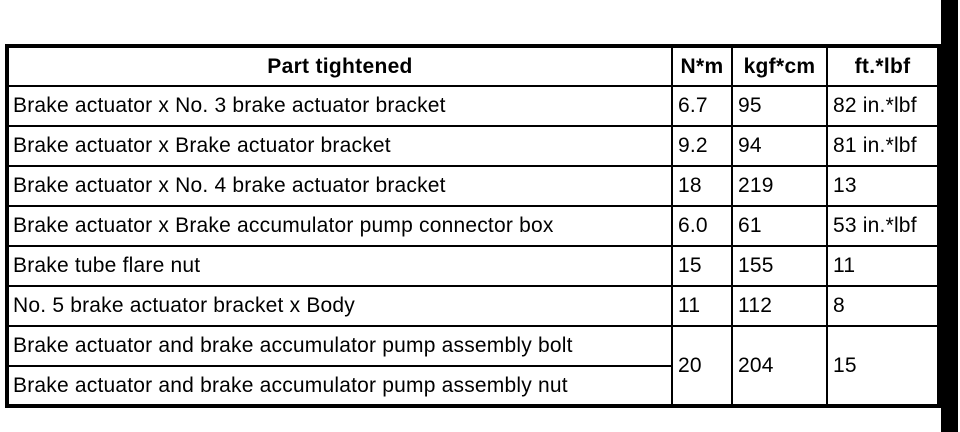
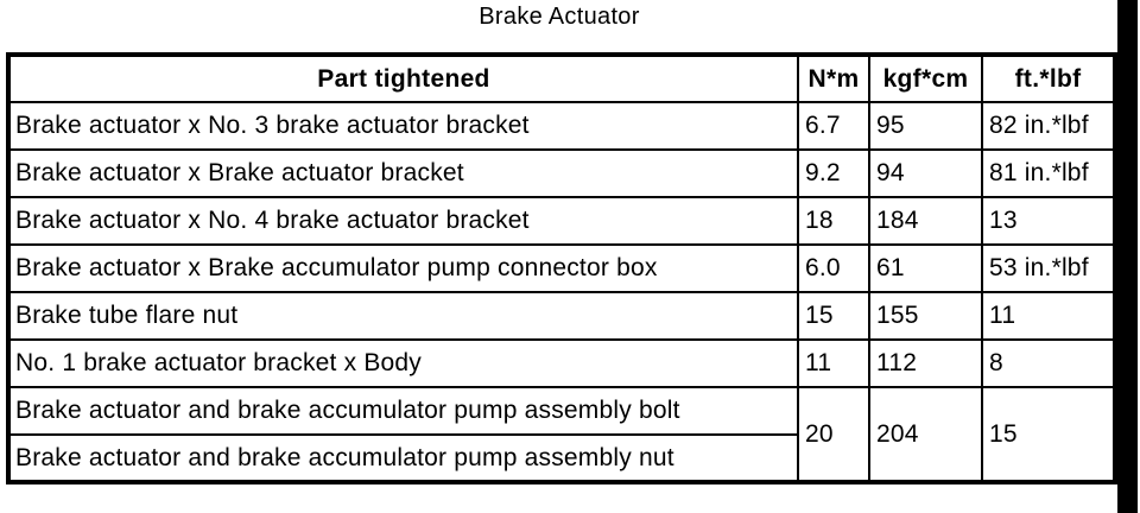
+ Brake Actuator
  Part tightened	N*m	kgf*cm	ft.*lbf
  Brake actuator x No. 3 brake actuator bracket	6.7	95	82 in.*lbf
  Brake actuator x Brake actuator bracket	9.2	94	81 in.*lbf
- Brake actuator x No. 4 brake actuator bracket	18	219	13
+ Brake actuator x No. 4 brake actuator bracket	18	184	13
  Brake actuator x Brake accumulator pump connector box	6.0	61	53 in.*lbf
  Brake tube flare nut	15	155	11
- No. 5 brake actuator bracket x Body	11	112	8
+ No. 1 brake actuator bracket x Body	11	112	8
  Brake actuator and brake accumulator pump assembly bolt	20	204	15
  Brake actuator and brake accumulator pump assembly nut
